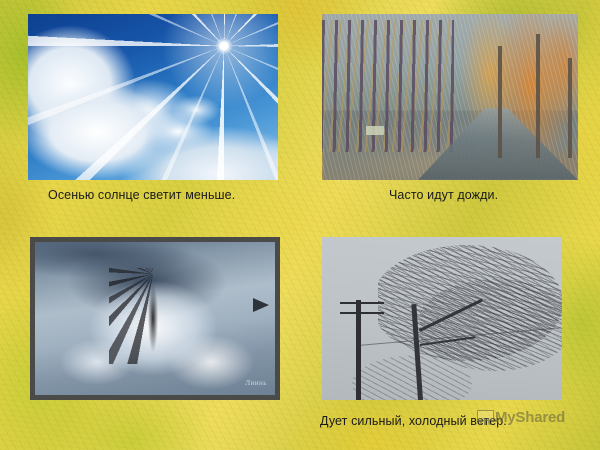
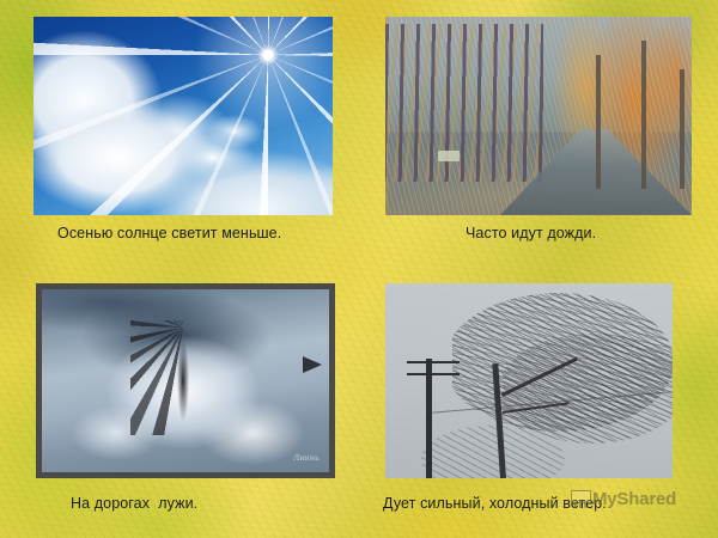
  Осенью солнце светит меньше.
  Часто идут дожди.
  Лиинь
+ На дорогах лужи.
  Дует сильный, холодный ветер.
  MyShared
